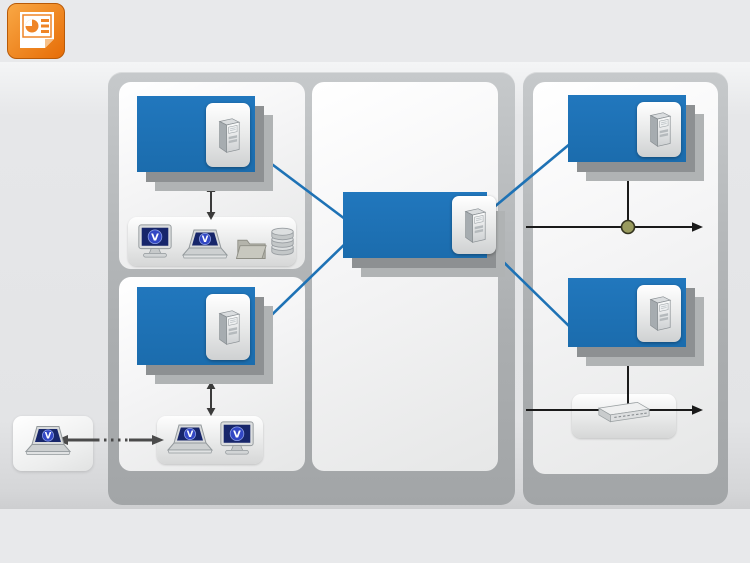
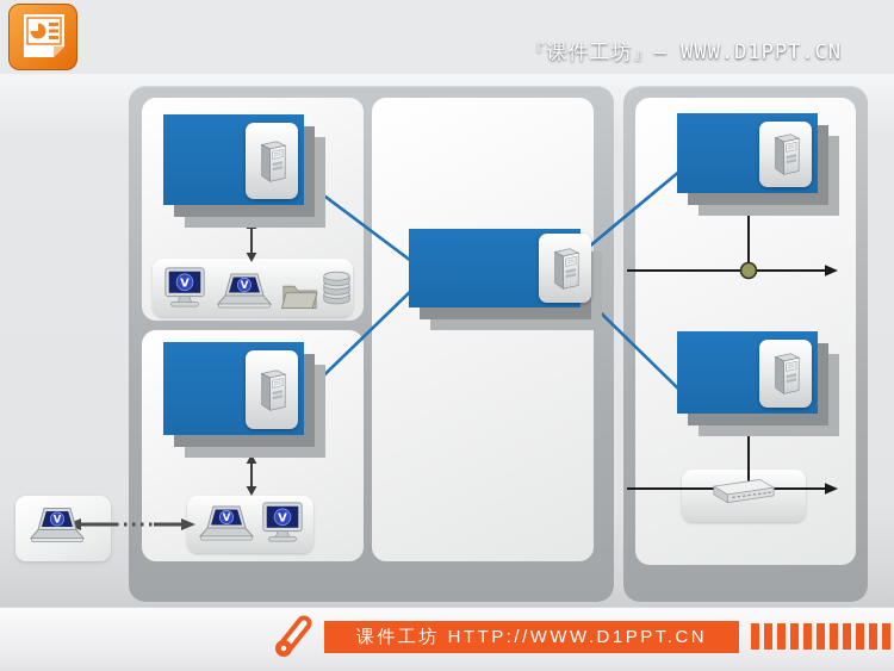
+ 『课件工坊』— WWW.D1PPT.CN
+ 课件工坊 HTTP://WWW.D1PPT.CN
